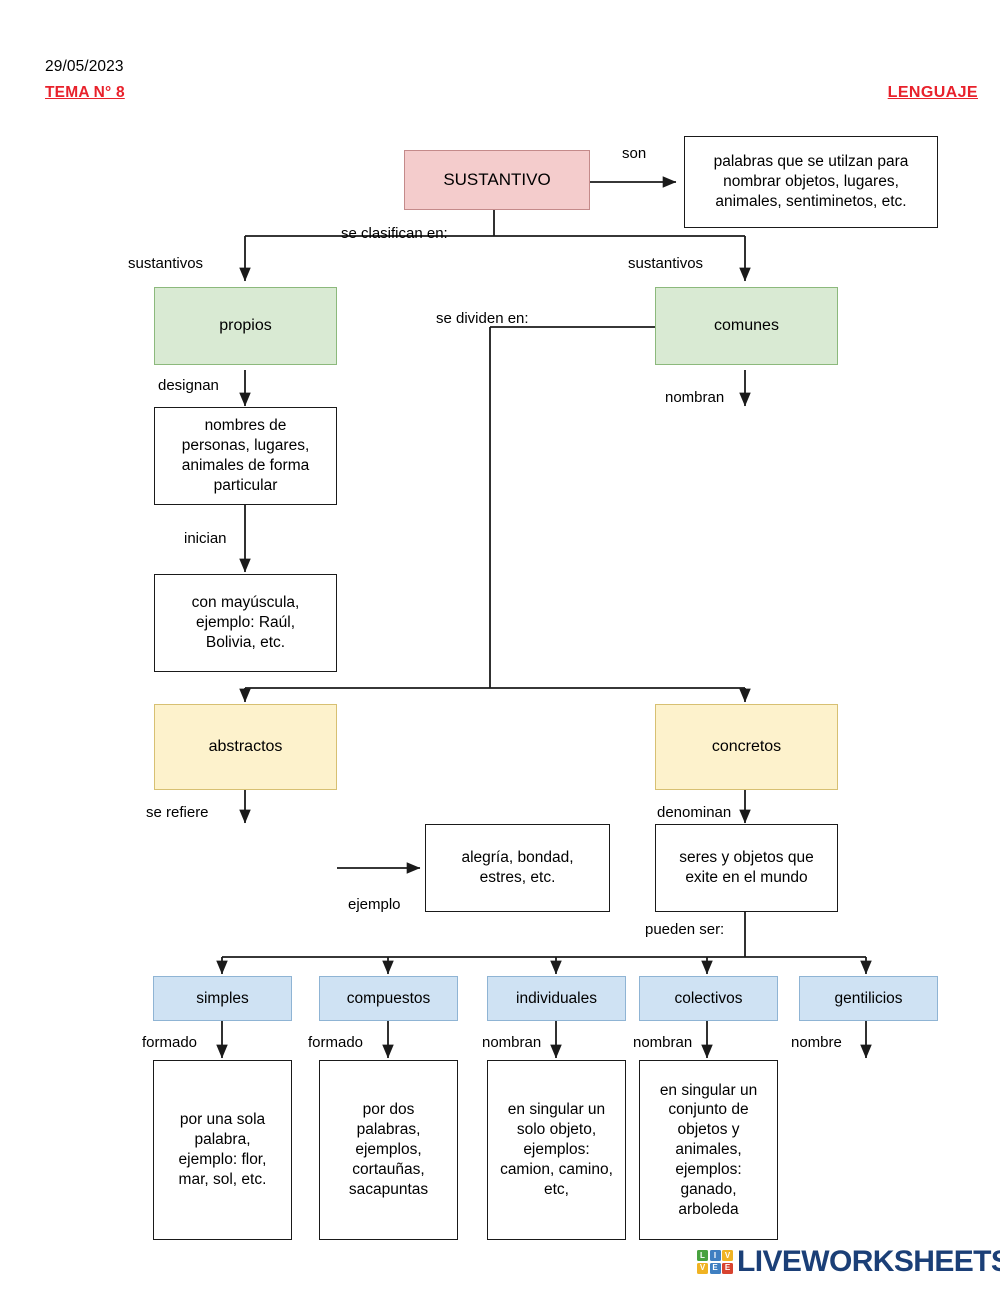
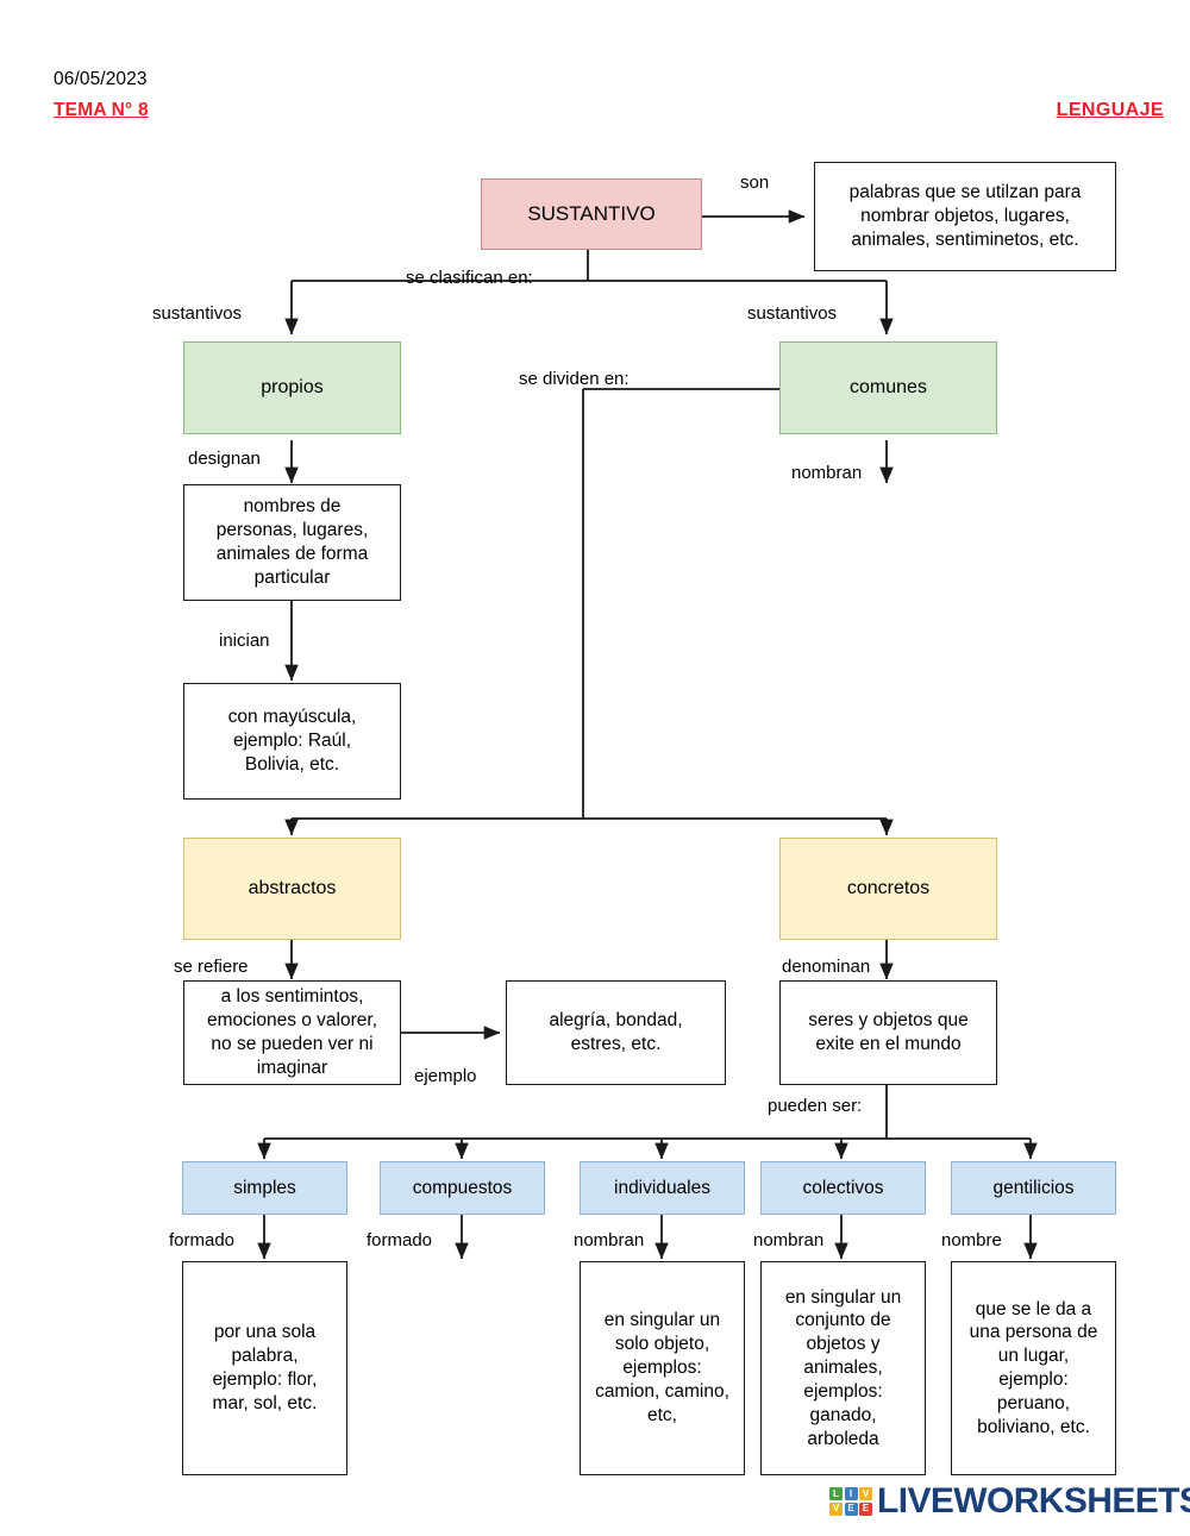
- 29/05/2023
+ 06/05/2023
  TEMA N° 8
  LENGUAJE
  SUSTANTIVO
  palabras que se utilzan para
  nombrar objetos, lugares,
  animales, sentiminetos, etc.
  son
  se clasifican en:
  sustantivos
  sustantivos
  propios
  comunes
  se dividen en:
  designan
  nombres de
  personas, lugares,
  animales de forma
  particular
  inician
  con mayúscula,
  ejemplo: Raúl,
  Bolivia, etc.
  nombran
  abstractos
  concretos
  se refiere
+ a los sentimintos,
+ emociones o valorer,
+ no se pueden ver ni
+ imaginar
  ejemplo
  alegría, bondad,
  estres, etc.
  denominan
  seres y objetos que
  exite en el mundo
  pueden ser:
  simples
  compuestos
  individuales
  colectivos
  gentilicios
  formado
  formado
  nombran
  nombran
  nombre
  por una sola
  palabra,
  ejemplo: flor,
  mar, sol, etc.
- por dos
- palabras,
- ejemplos,
- cortauñas,
- sacapuntas
  en singular un
  solo objeto,
  ejemplos:
  camion, camino,
  etc,
  en singular un
  conjunto de
  objetos y
  animales,
  ejemplos:
  ganado,
  arboleda
+ que se le da a
+ una persona de
+ un lugar,
+ ejemplo:
+ peruano,
+ boliviano, etc.
  L
  I
  V
  V
  E
  E
  LIVEWORKSHEET
